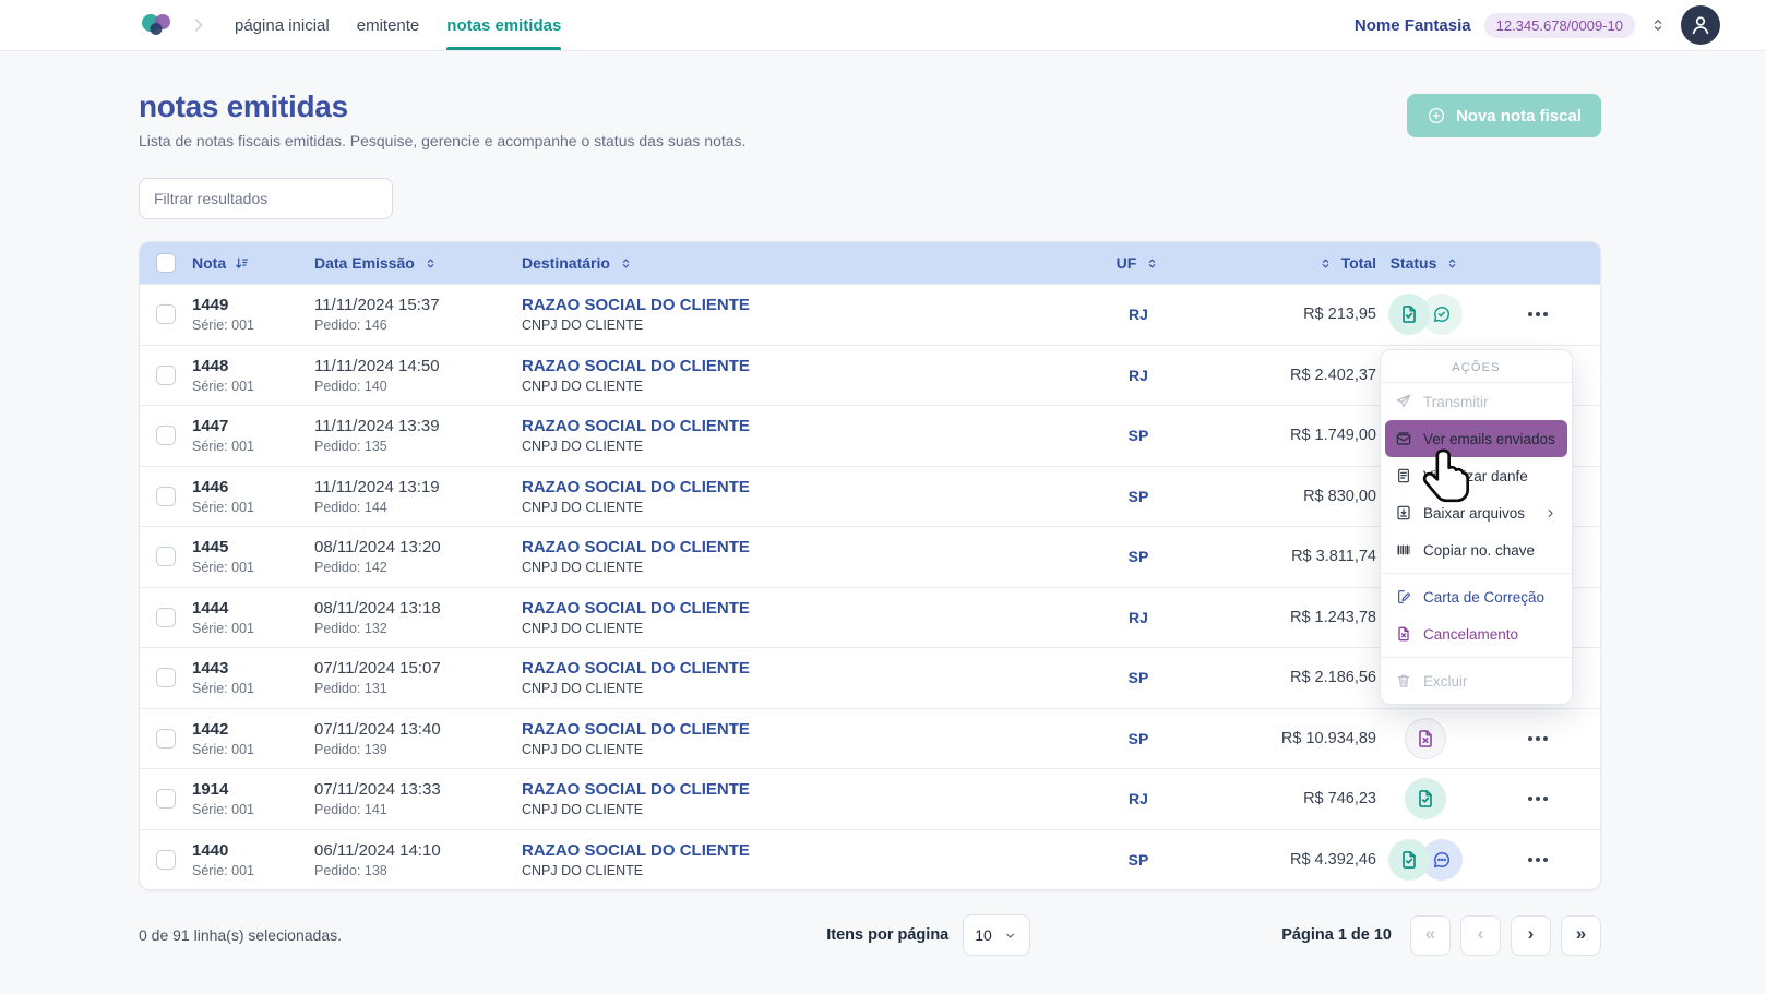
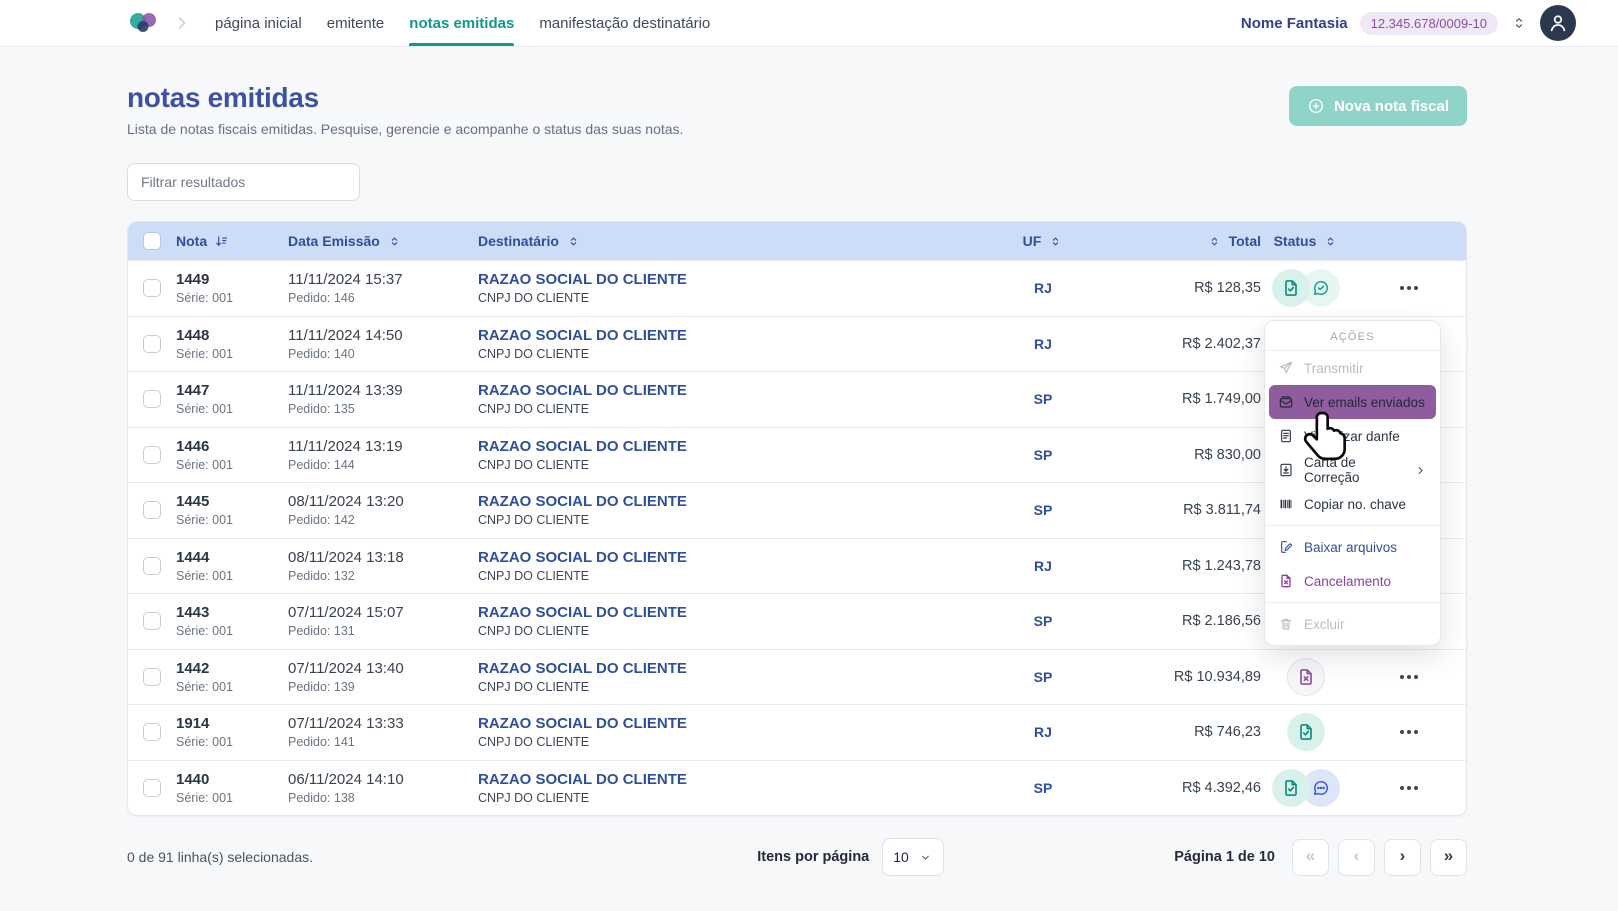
  página inicial
  emitente
  notas emitidas
+ manifestação destinatário
  Nome Fantasia
  12.345.678/0009-10
  notas emitidas
  Lista de notas fiscais emitidas. Pesquise, gerencie e acompanhe o status das suas notas.
  Nova nota fiscal
  Filtrar resultados
  Nota
  Data Emissão
  Destinatário
  UF
  Total
  Status
  1449
  Série: 001
  11/11/2024 15:37
  Pedido: 146
  RAZAO SOCIAL DO CLIENTE
  CNPJ DO CLIENTE
  RJ
- R$ 213,95
+ R$ 128,35
  1448
  Série: 001
  11/11/2024 14:50
  Pedido: 140
  RAZAO SOCIAL DO CLIENTE
  CNPJ DO CLIENTE
  RJ
  R$ 2.402,37
  1447
  Série: 001
  11/11/2024 13:39
  Pedido: 135
  RAZAO SOCIAL DO CLIENTE
  CNPJ DO CLIENTE
  SP
  R$ 1.749,00
  1446
  Série: 001
  11/11/2024 13:19
  Pedido: 144
  RAZAO SOCIAL DO CLIENTE
  CNPJ DO CLIENTE
  SP
  R$ 830,00
  1445
  Série: 001
  08/11/2024 13:20
  Pedido: 142
  RAZAO SOCIAL DO CLIENTE
  CNPJ DO CLIENTE
  SP
  R$ 3.811,74
  1444
  Série: 001
  08/11/2024 13:18
  Pedido: 132
  RAZAO SOCIAL DO CLIENTE
  CNPJ DO CLIENTE
  RJ
  R$ 1.243,78
  1443
  Série: 001
  07/11/2024 15:07
  Pedido: 131
  RAZAO SOCIAL DO CLIENTE
  CNPJ DO CLIENTE
  SP
  R$ 2.186,56
  1442
  Série: 001
  07/11/2024 13:40
  Pedido: 139
  RAZAO SOCIAL DO CLIENTE
  CNPJ DO CLIENTE
  SP
  R$ 10.934,89
  1914
  Série: 001
  07/11/2024 13:33
  Pedido: 141
  RAZAO SOCIAL DO CLIENTE
  CNPJ DO CLIENTE
  RJ
  R$ 746,23
  1440
  Série: 001
  06/11/2024 14:10
  Pedido: 138
  RAZAO SOCIAL DO CLIENTE
  CNPJ DO CLIENTE
  SP
  R$ 4.392,46
  0 de 91 linha(s) selecionadas.
  Itens por página
  10
  Página 1 de 10
  «
  ‹
  ›
  »
  AÇÕES
  Transmitir
  Ver emails enviados
- Baixar arquivos
+ Carta de Correção
  Copiar no. chave
- Carta de Correção
+ Baixar arquivos
  Cancelamento
  Excluir
